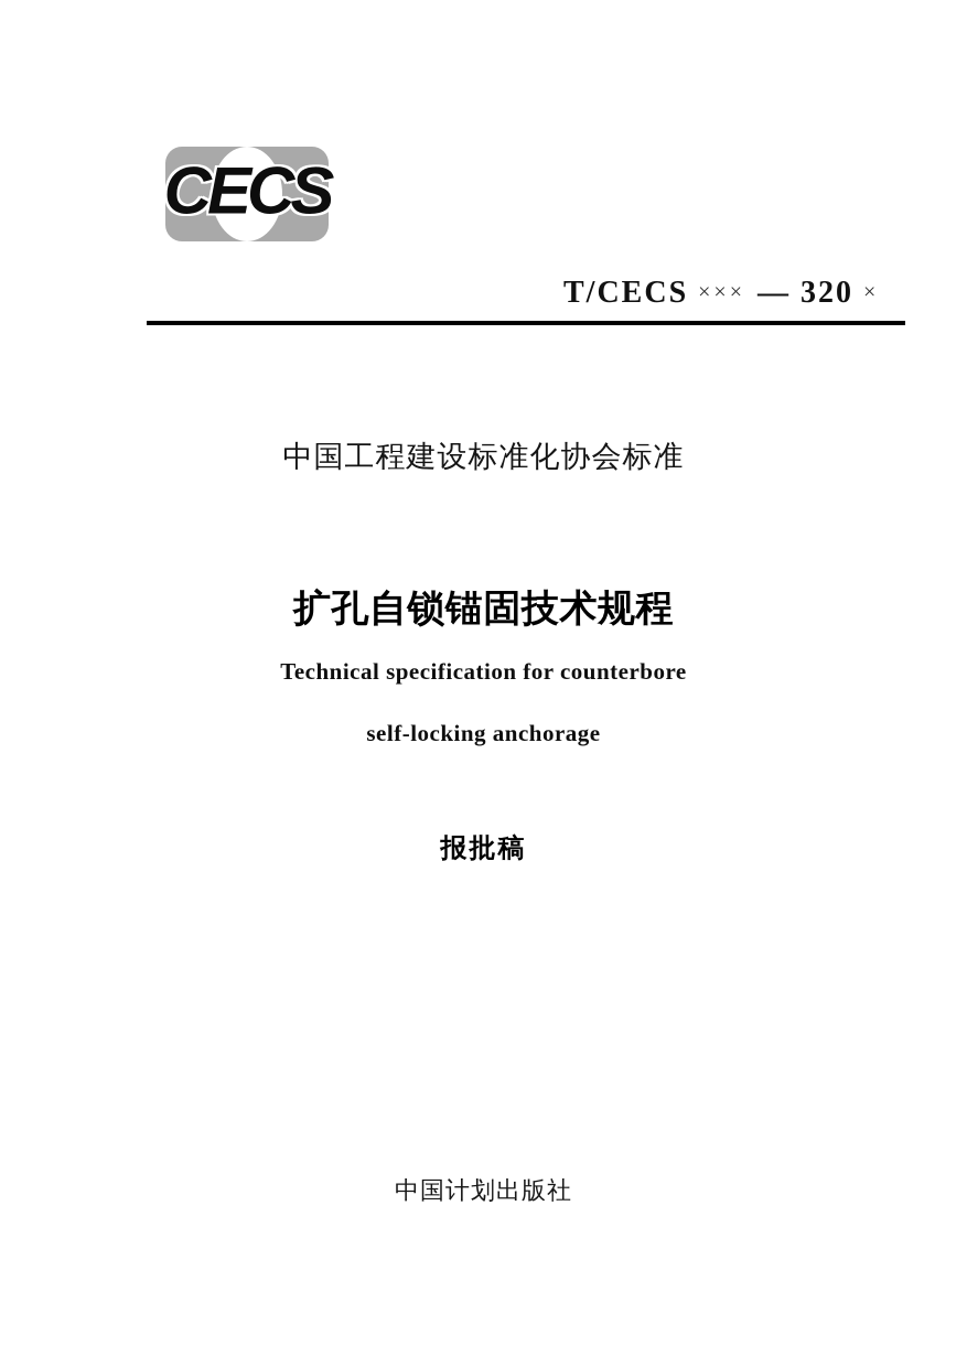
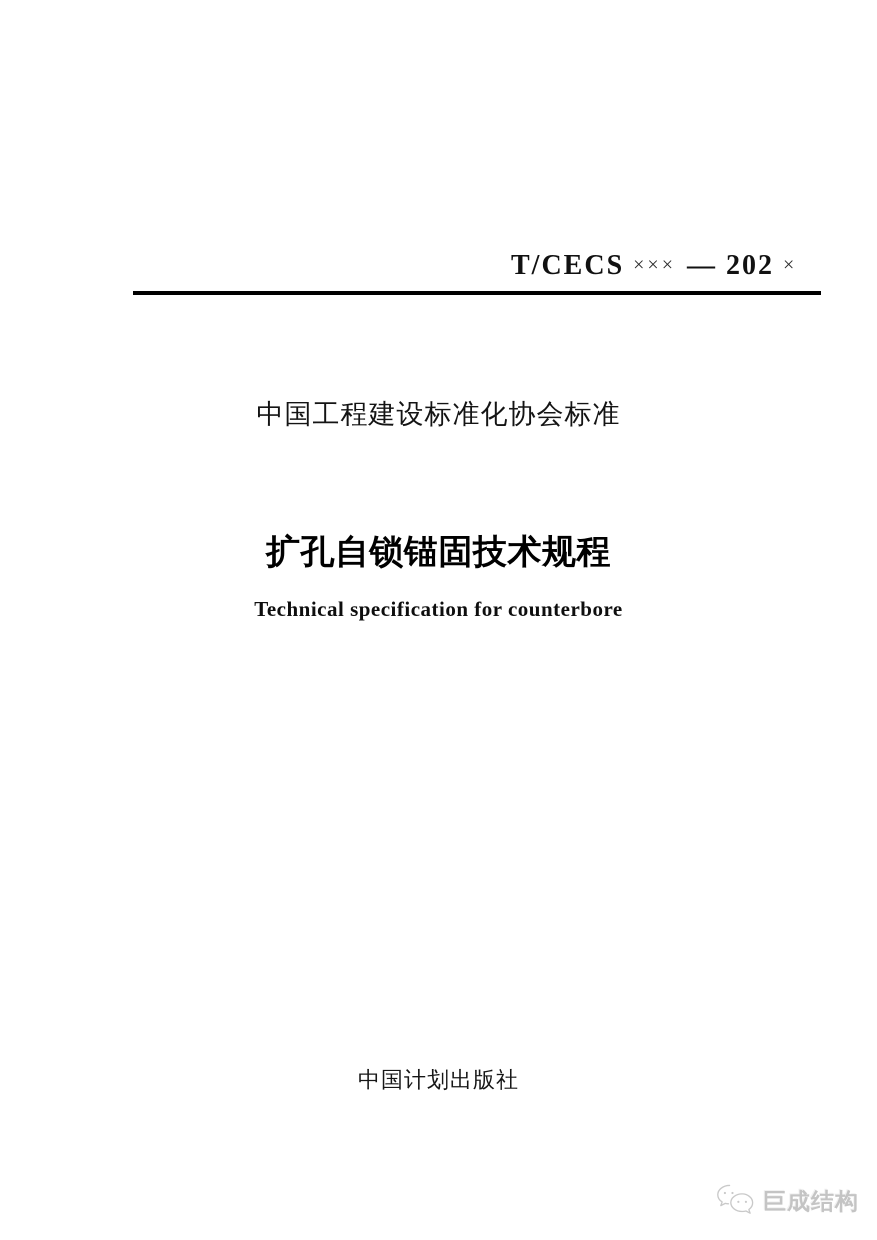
- CECS
- T/CECS ××× — 320 ×
+ T/CECS ××× — 202 ×
  中国工程建设标准化协会标准
  扩孔自锁锚固技术规程
  Technical specification for counterbore
- self-locking anchorage
- 报批稿
  中国计划出版社
+ 巨成结构
